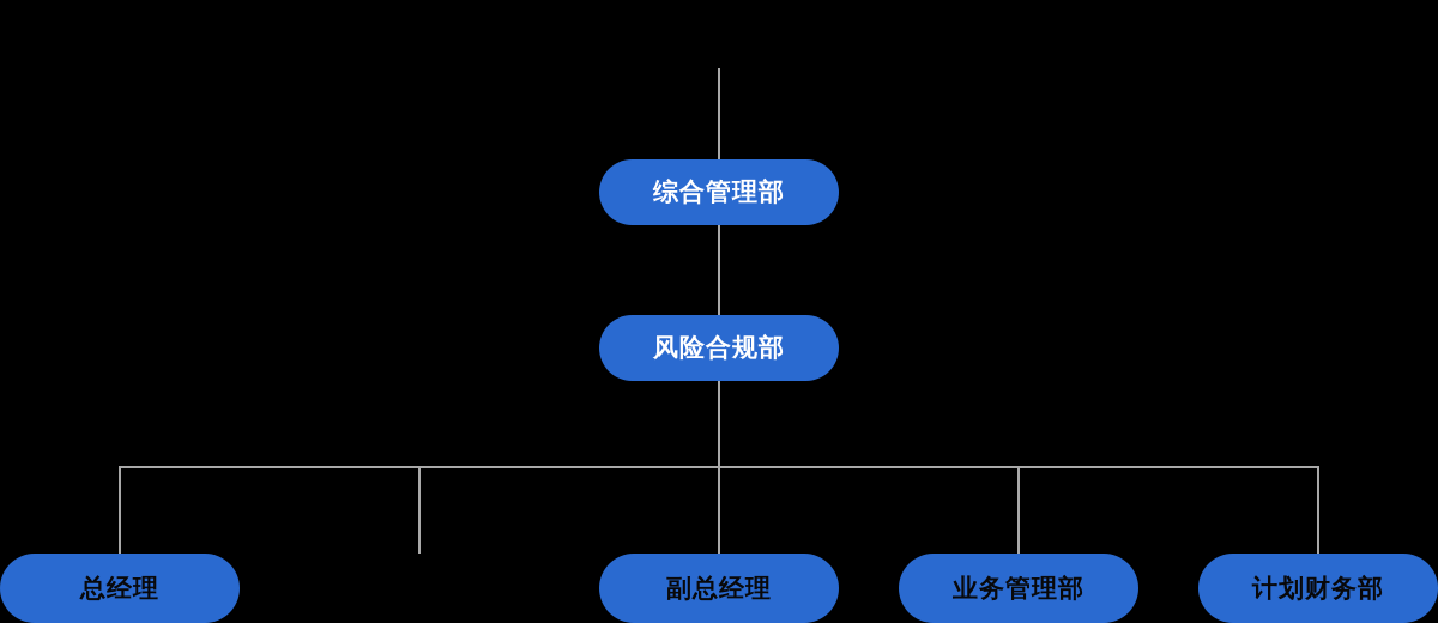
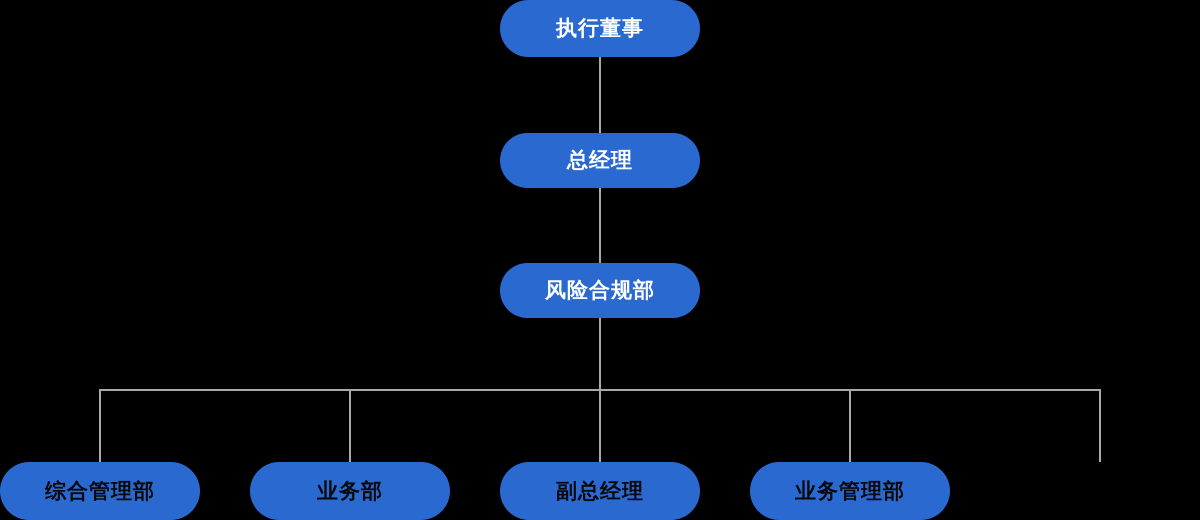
+ 执行董事
- 综合管理部
+ 总经理
  风险合规部
- 总经理
+ 综合管理部
+ 业务部
  副总经理
  业务管理部
- 计划财务部
